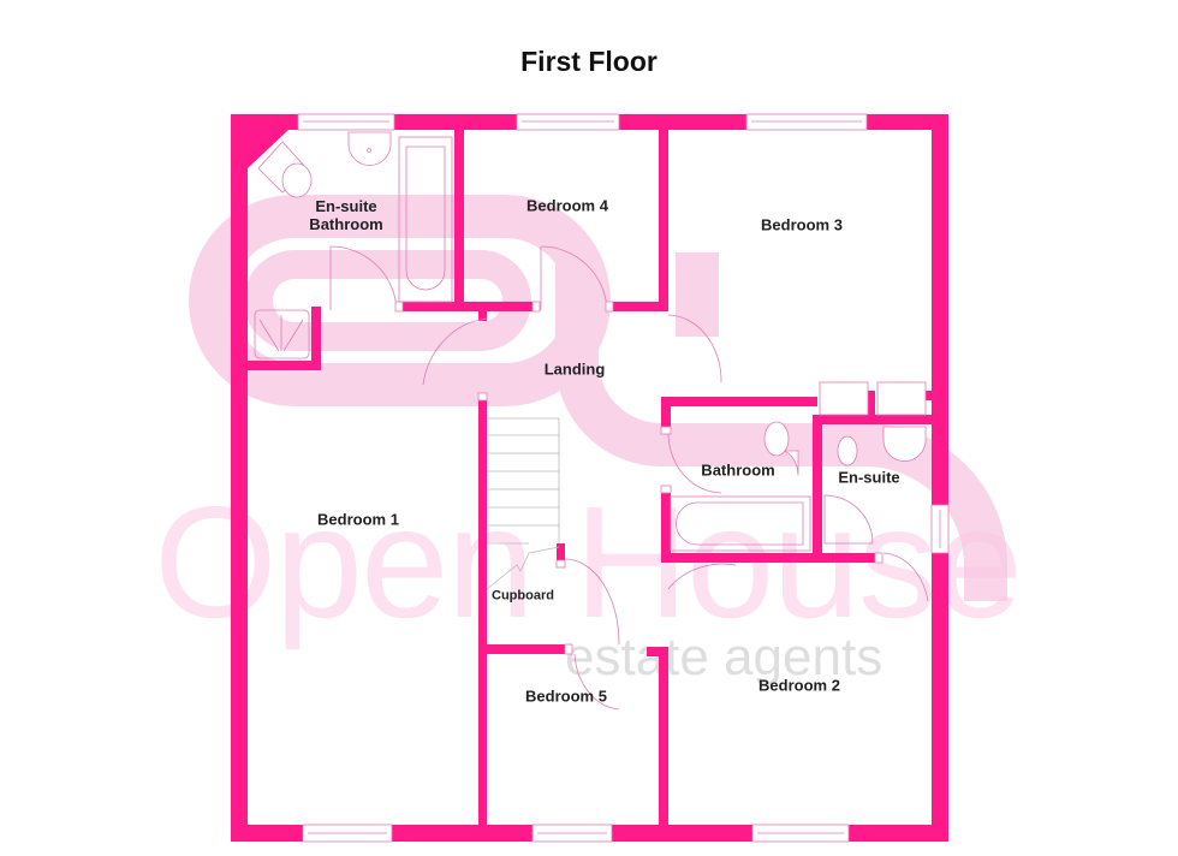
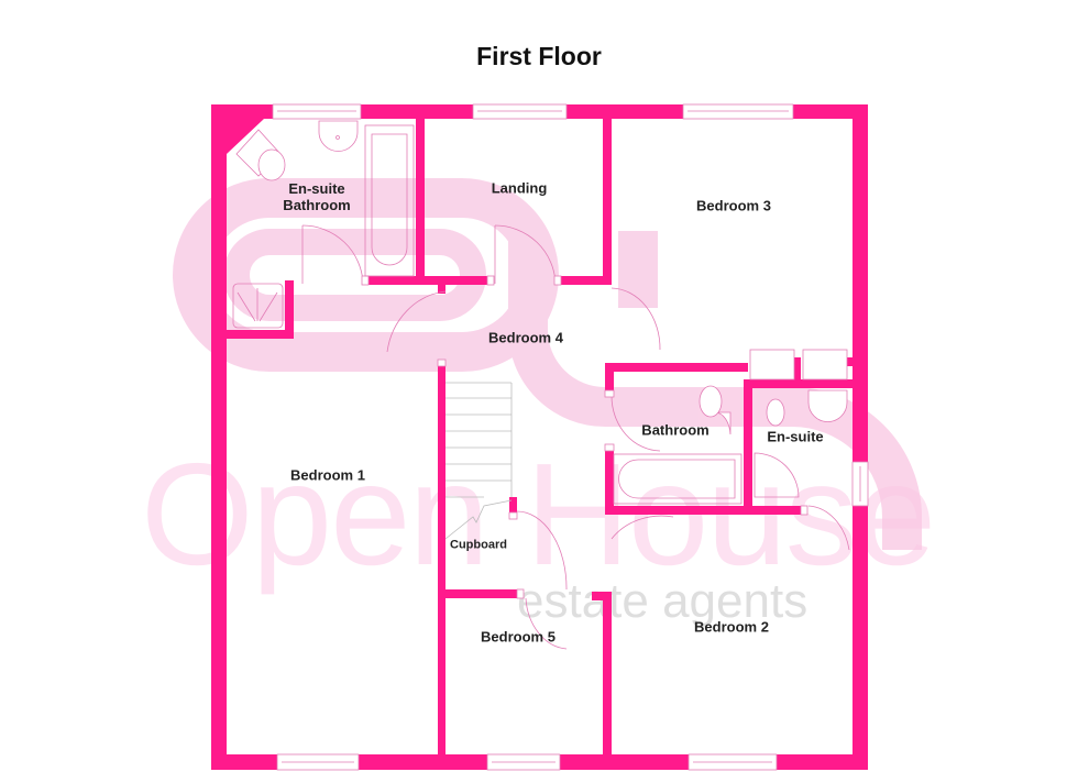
  Open Hse
  estate agents
  First Floor
  En-suite
  Bathroom
- Bedroom 4
+ Landing
  Bedroom 3
- Landing
+ Bedroom 4
  Bathroom
  En-suite
  Bedroom 1
  Cupboard
  Bedroom 5
  Bedroom 2
